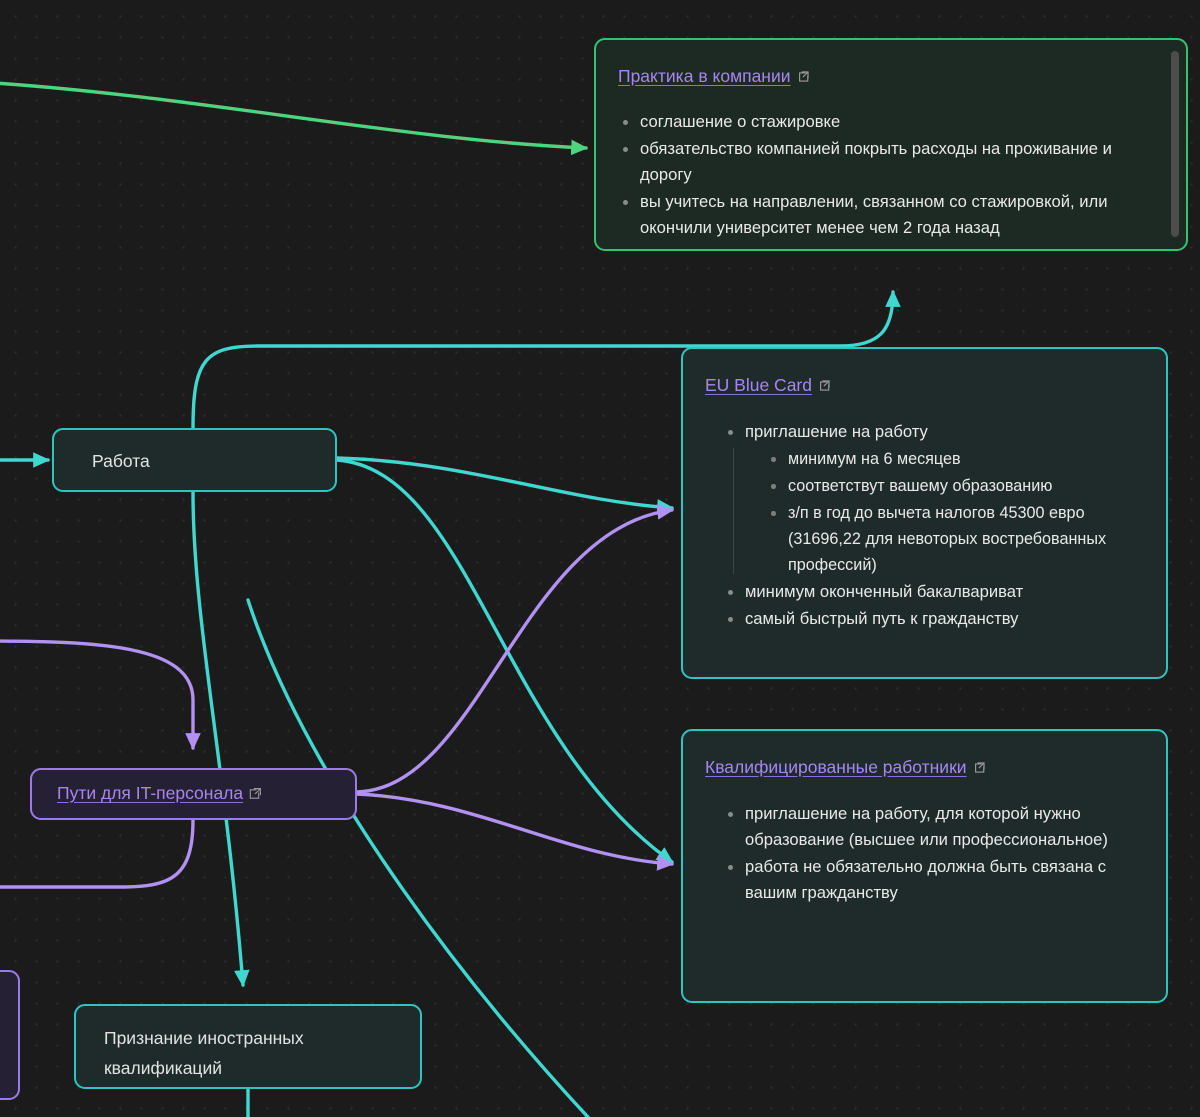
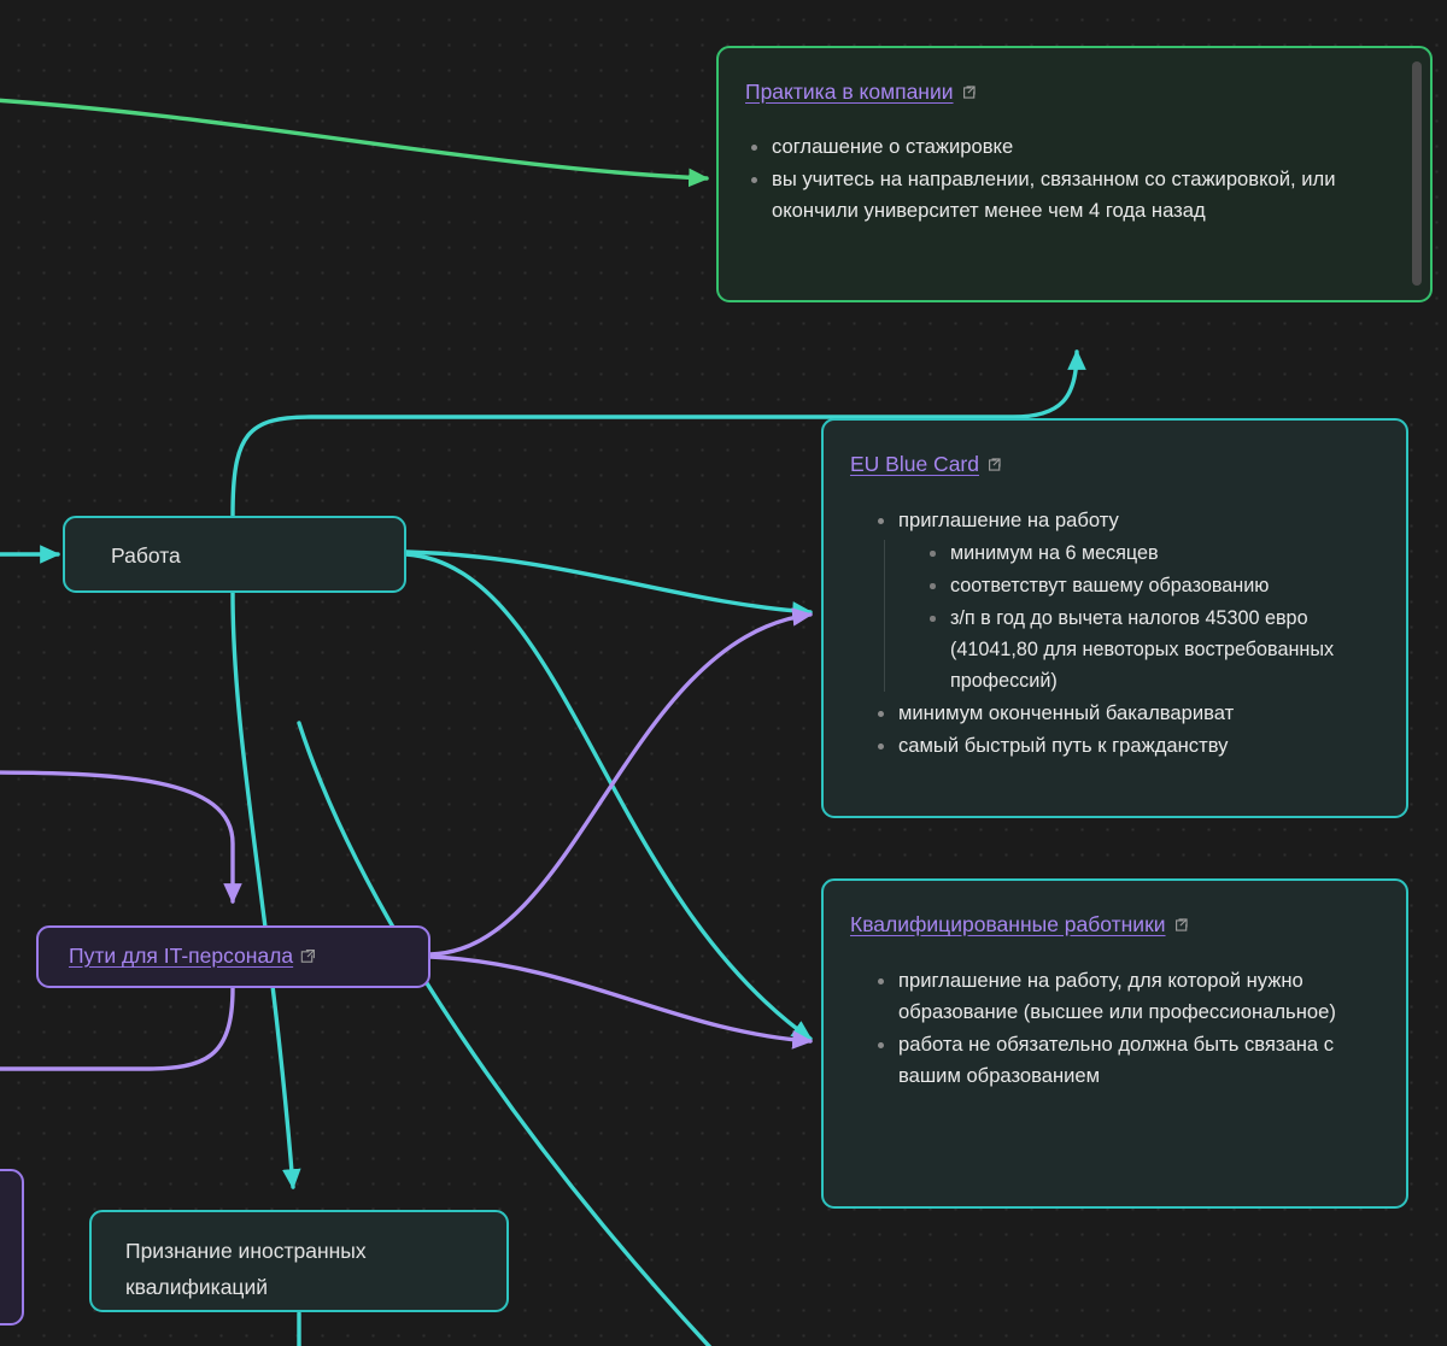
  Работа
  Пути для IT-персонала
  Признание иностранных
  квалификаций
  Практика в компании
  соглашение о стажировке
- обязательство компанией покрыть расходы на проживание и дорогу
- вы учитесь на направлении, связанном со стажировкой, или окончили университет менее чем 2 года назад
+ вы учитесь на направлении, связанном со стажировкой, или окончили университет менее чем 4 года назад
  EU Blue Card
  приглашение на работу
  минимум на 6 месяцев
  соответствут вашему образованию
- з/п в год до вычета налогов 45300 евро (31696,22 для невоторых востребованных профессий)
+ з/п в год до вычета налогов 45300 евро (41041,80 для невоторых востребованных профессий)
  минимум оконченный бакалвариват
  самый быстрый путь к гражданству
  Квалифицированные работники
  приглашение на работу, для которой нужно образование (высшее или профессиональное)
- работа не обязательно должна быть связана с вашим гражданству
+ работа не обязательно должна быть связана с вашим образованием
